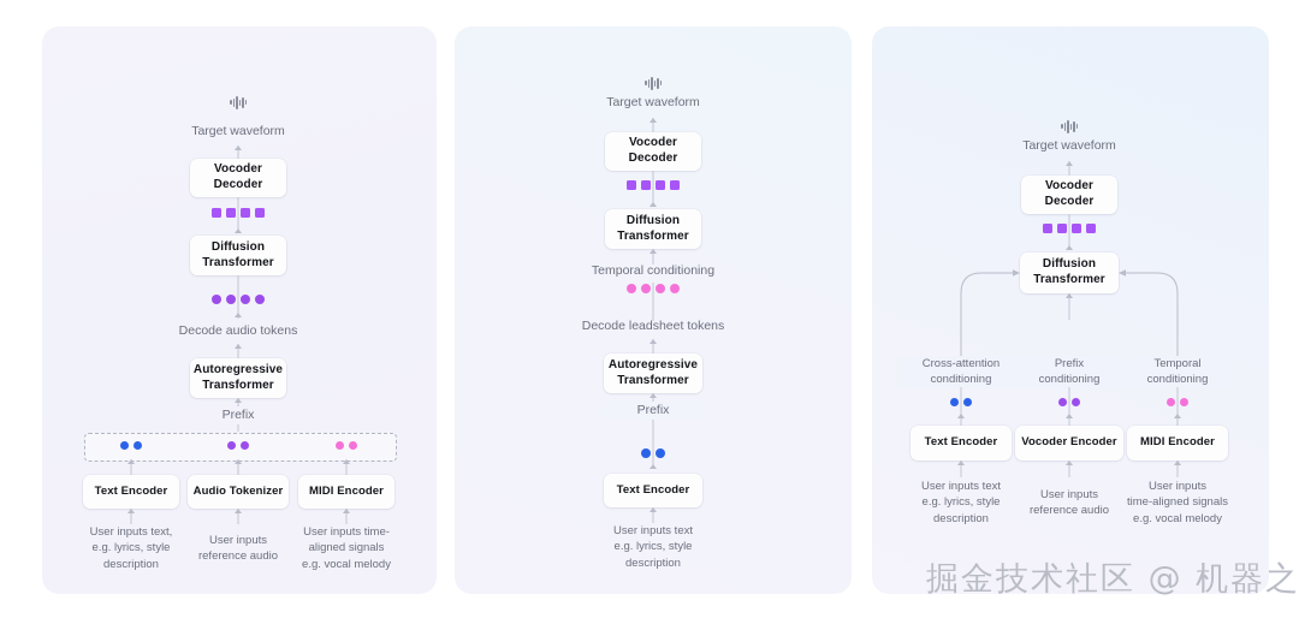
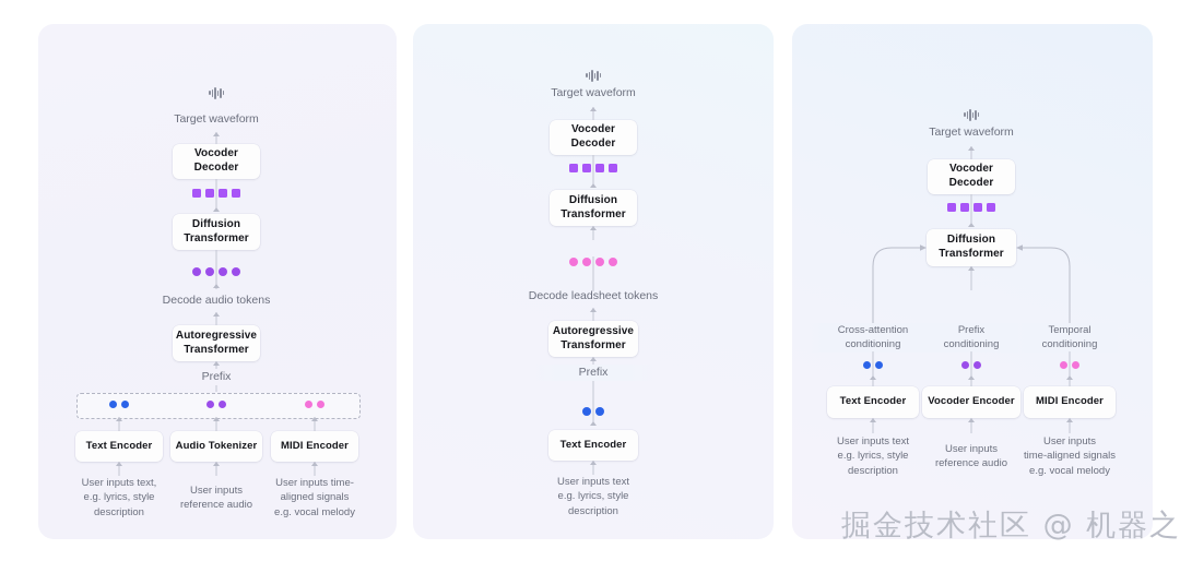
  Target waveform
  Vocoder Decoder
  Diffusion Transformer
  Decode audio tokens
  Autoregressive Transformer
  Prefix
  Text Encoder
  Audio Tokenizer
  MIDI Encoder
  User inputs text,
  e.g. lyrics, style
  description
  User inputs
  reference audio
  User inputs time-
  aligned signals
  e.g. vocal melody
  Target waveform
  Vocoder Decoder
  Diffusion Transformer
- Temporal conditioning
  Decode leadsheet tokens
  Autoregressive Transformer
  Prefix
  Text Encoder
  User inputs text
  e.g. lyrics, style
  description
  Target waveform
  Vocoder Decoder
  Diffusion Transformer
  Cross-attention
  conditioning
  Prefix
  conditioning
  Temporal
  conditioning
  Text Encoder
  Vocoder Encoder
  MIDI Encoder
  User inputs text
  e.g. lyrics, style
  description
  User inputs
  reference audio
  User inputs
  time-aligned signals
  e.g. vocal melody
  掘金技术社区 @ 机器之
